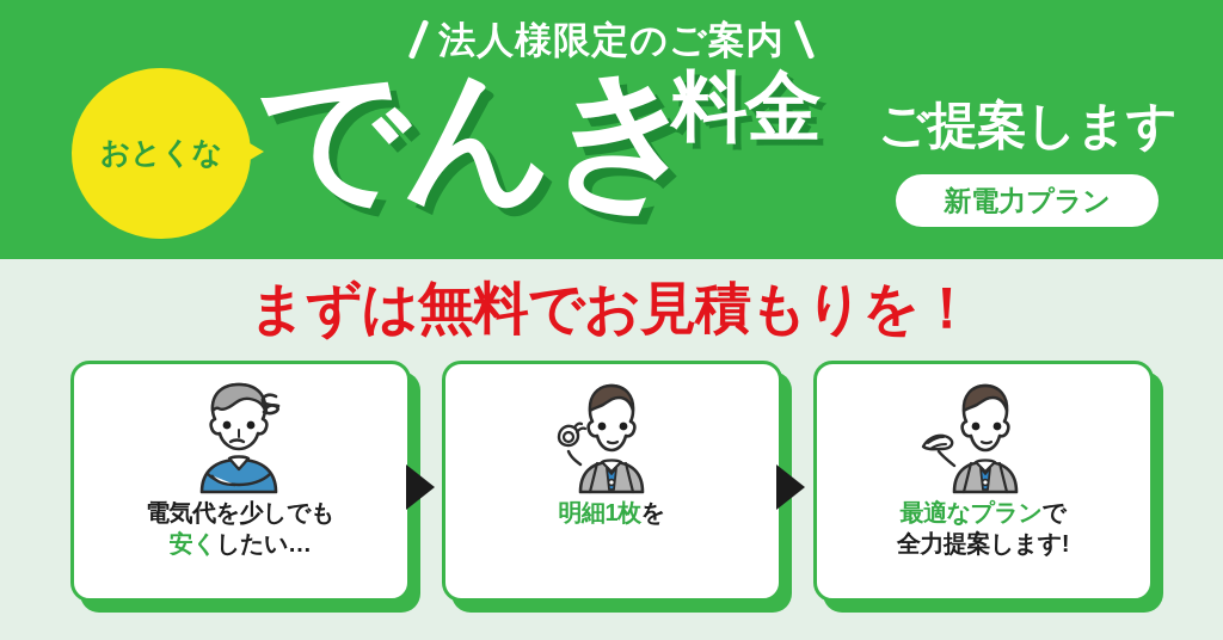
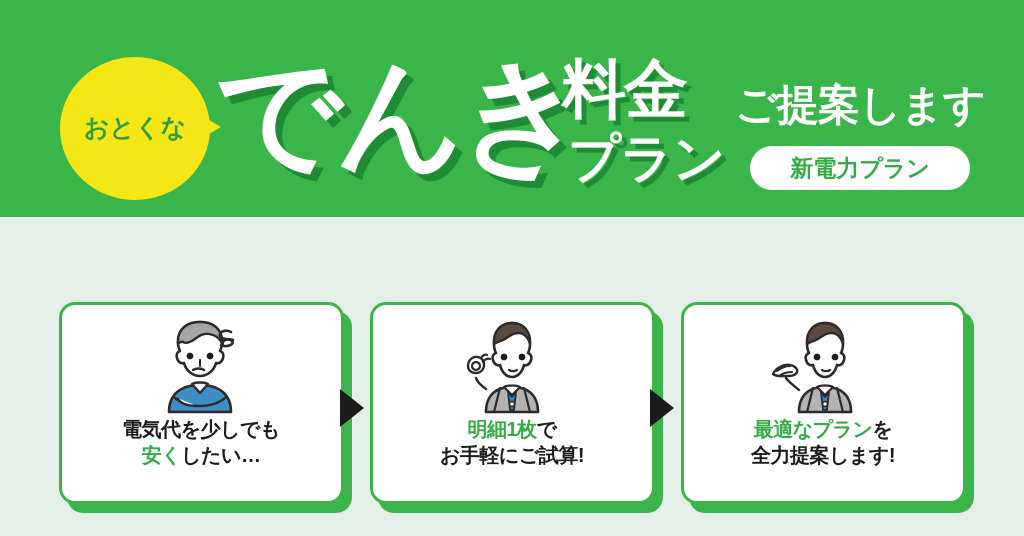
- 法人様限定のご案内
  おとくな
  でんき
  料金
+ プラン
  ご提案します
  新電力プラン
- まずは無料でお見積もりを！
  電気代を少しでも
  安くしたい…
- 明細1枚を
+ 明細1枚で
+ お手軽にご試算!
- 最適なプランで
+ 最適なプランを
  全力提案します!
